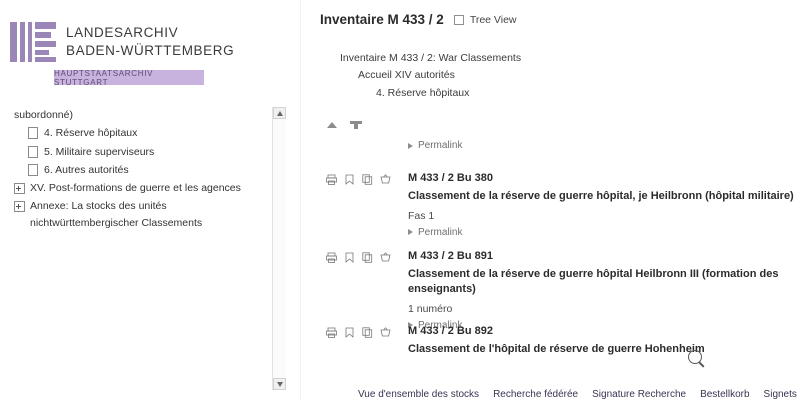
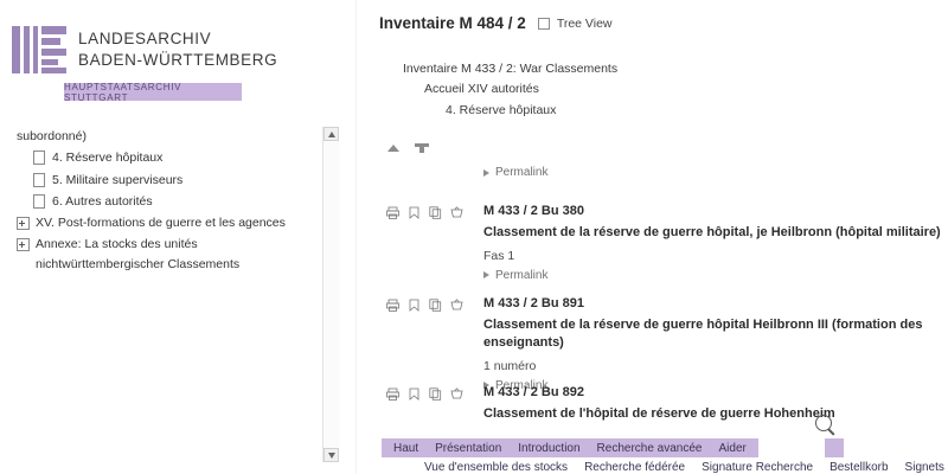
  LANDESARCHIV
  BADEN-WÜRTTEMBERG
  HAUPTSTAATSARCHIV STUTTGART
  subordonné)
  4. Réserve hôpitaux
  5. Militaire superviseurs
  6. Autres autorités
  XV. Post-formations de guerre et les agences
  Annexe: La stocks des unités nichtwürttembergischer Classements
- Inventaire M 433 / 2
+ Inventaire M 484 / 2
  Tree View
  Inventaire M 433 / 2: War Classements
  Accueil XIV autorités
  4. Réserve hôpitaux
  Permalink
  M 433 / 2 Bu 380
  Classement de la réserve de guerre hôpital, je Heilbronn (hôpital militaire)
  Fas 1
  Permalink
  M 433 / 2 Bu 891
  Classement de la réserve de guerre hôpital Heilbronn III (formation des enseignants)
  1 numéro
  Permalink
  M 433 / 2 Bu 892
  Classement de l'hôpital de réserve de guerre Hohenheim
+ Haut
+ Présentation
+ Introduction
+ Recherche avancée
+ Aider
  Vue d'ensemble des stocks
  Recherche fédérée
  Signature Recherche
  Bestellkorb
  Signets
